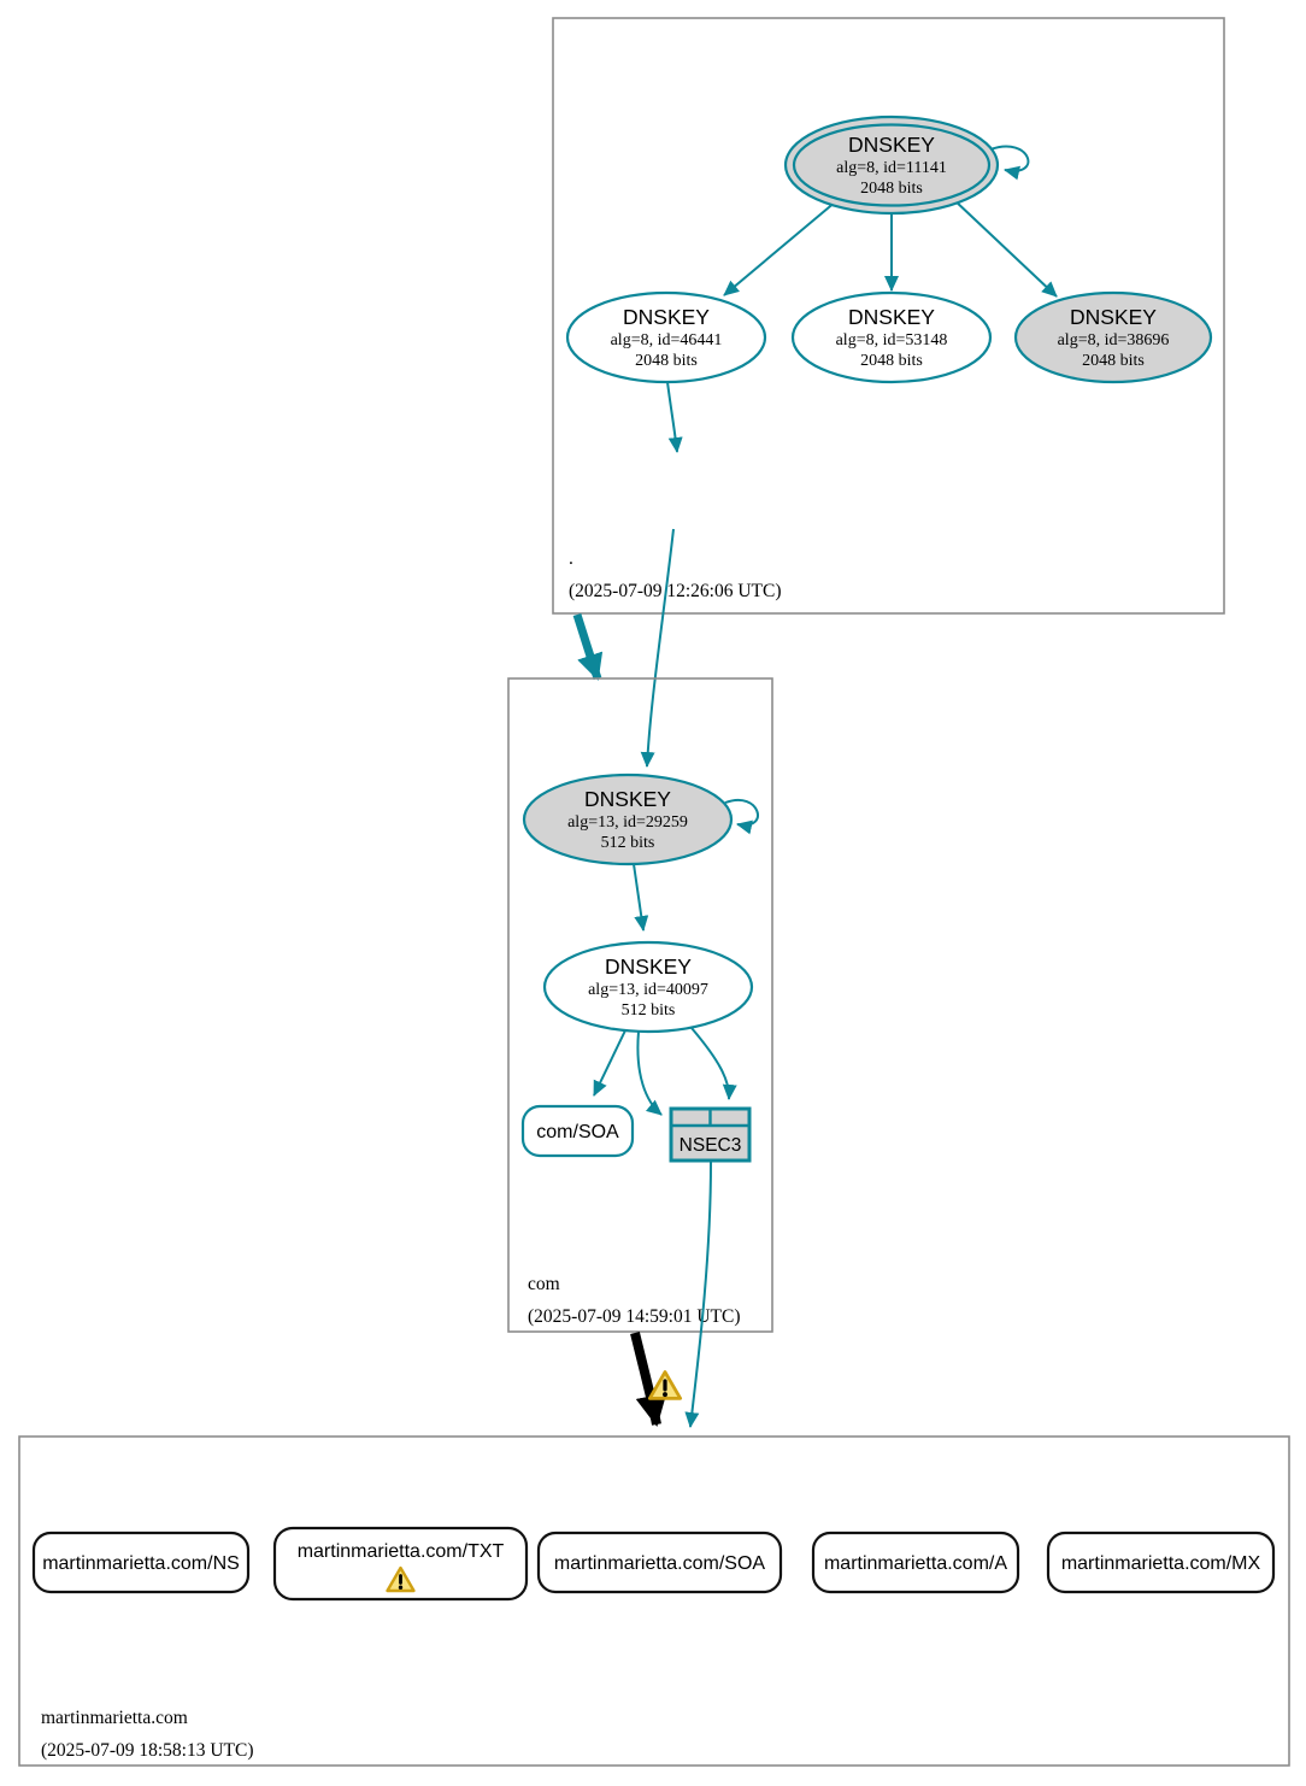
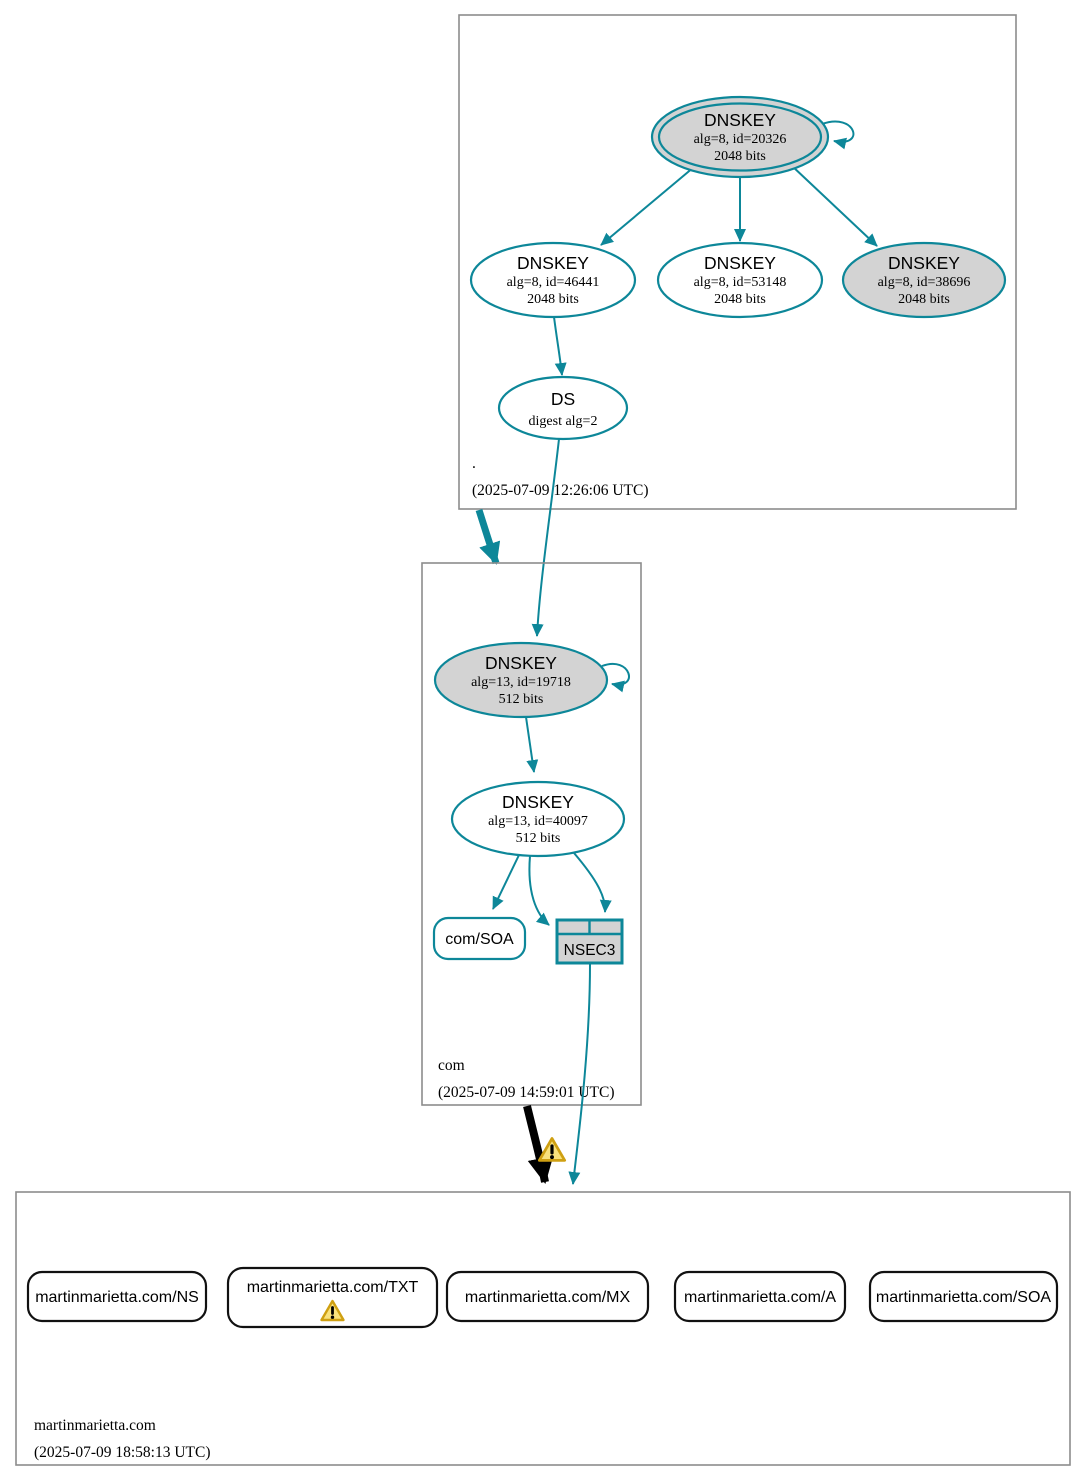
  .
  (2025-07-09 12:26:06 UTC)
  DNSKEY
- alg=8, id=11141
+ alg=8, id=20326
  2048 bits
  DNSKEY
  alg=8, id=46441
  2048 bits
  DNSKEY
  alg=8, id=53148
  2048 bits
  DNSKEY
  alg=8, id=38696
  2048 bits
+ DS
+ digest alg=2
  com
  (2025-07-09 14:59:01TC)
  DNSKEY
- alg=13, id=29259
+ alg=13, id=19718
  512 bits
  DNSKEY
  alg=13, id=40097
  512 bits
  com/SOA
  NSEC3
  martinmarietta.com
  (2025-07-09 18:58:13 UTC)
  martinmarietta.com/NS
  martinmarietta.com/TXT
- martinmarietta.com/SOA
+ martinmarietta.com/MX
  martinmarietta.com/A
- martinmarietta.com/MX
+ martinmarietta.com/SOA
